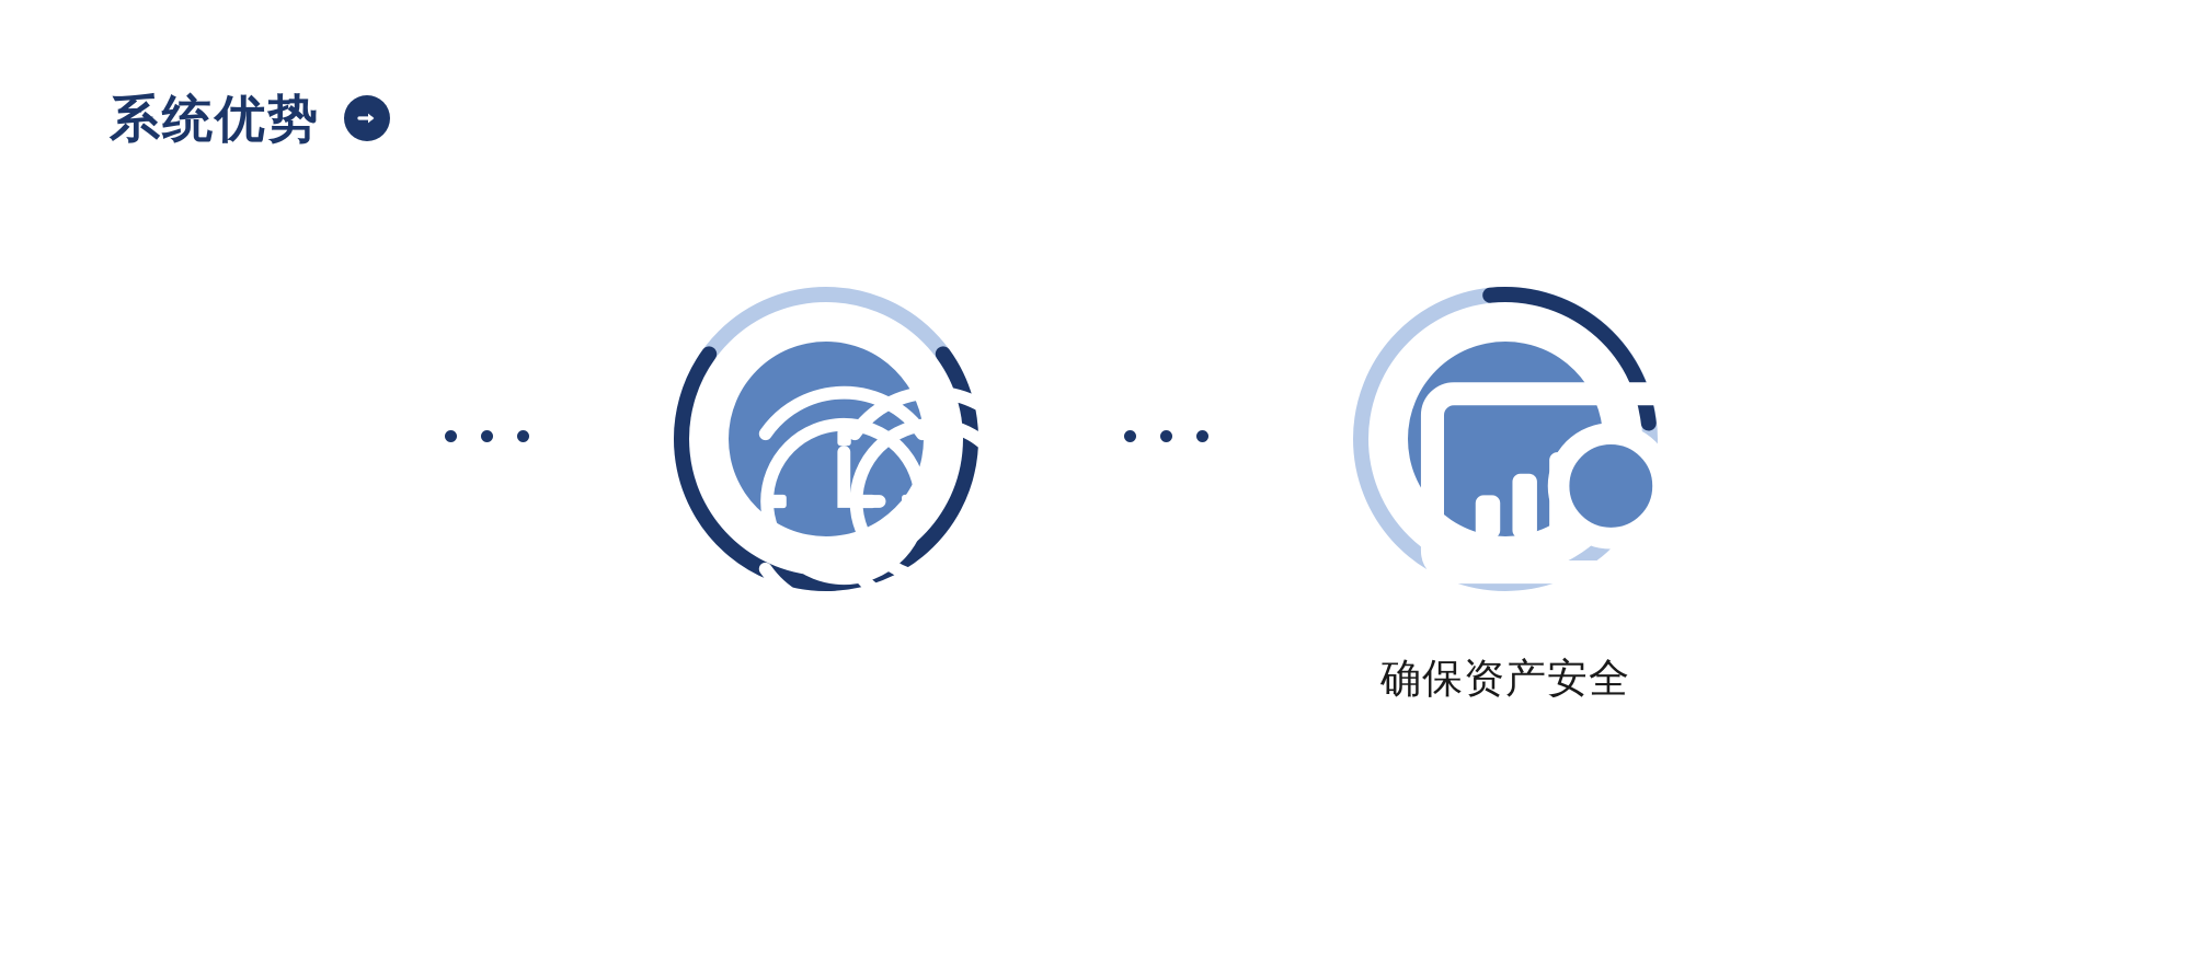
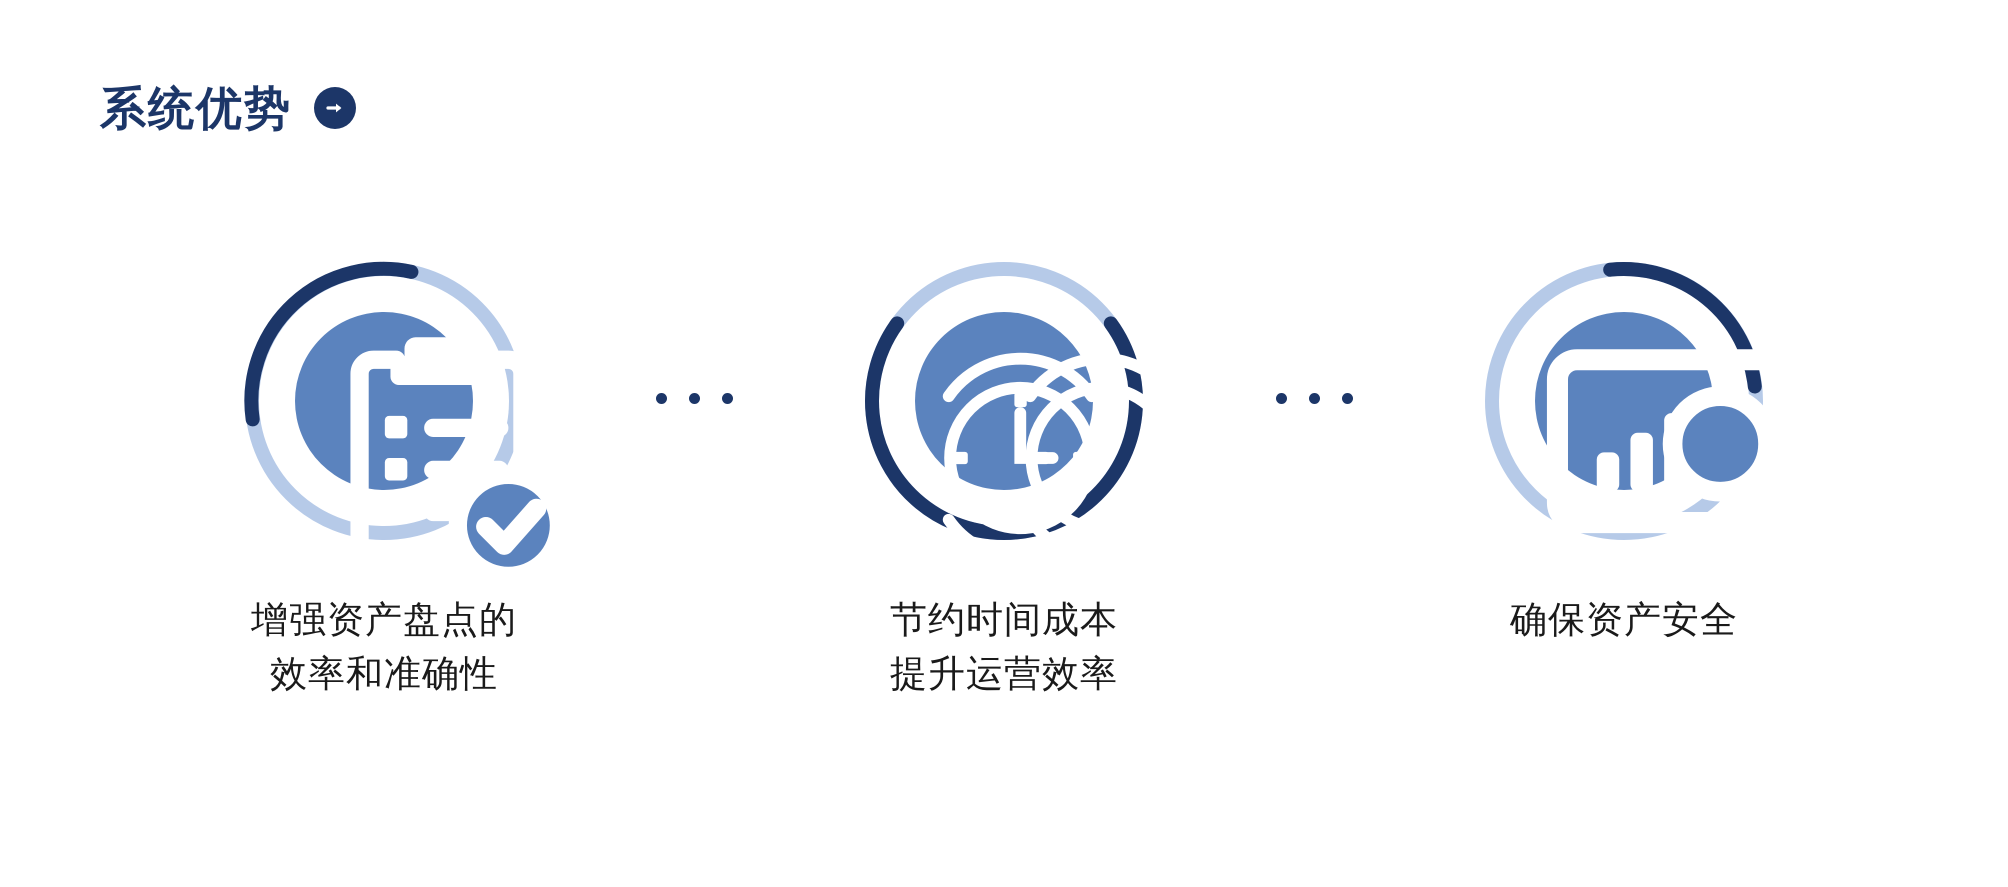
  系统优势
+ 增强资产盘点的
+ 效率和准确性
+ 节约时间成本
+ 提升运营效率
  确保资产安全
